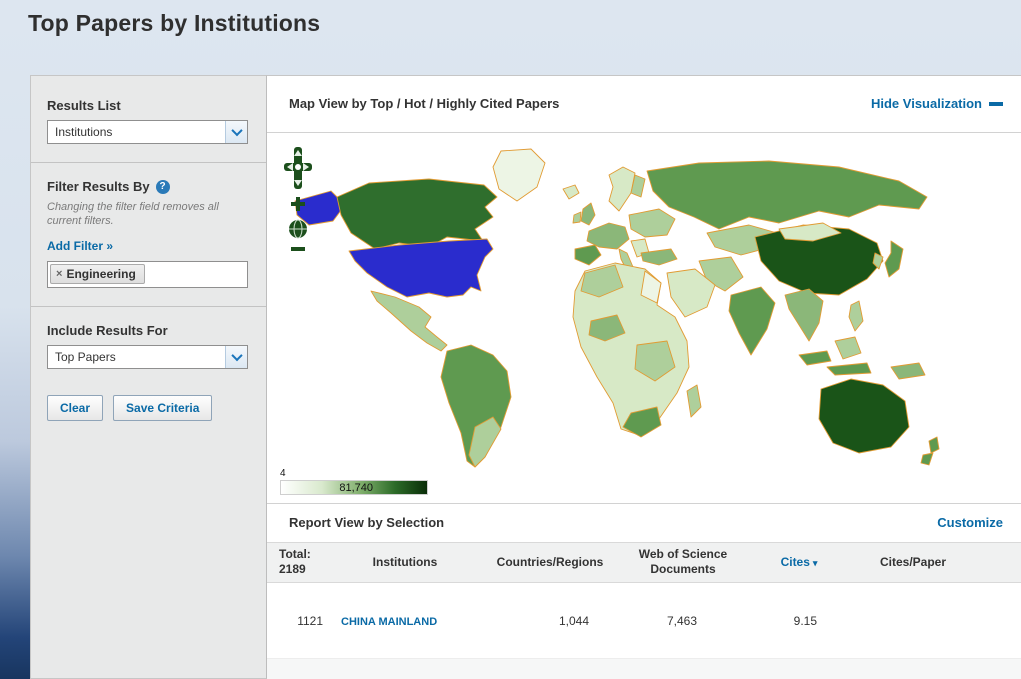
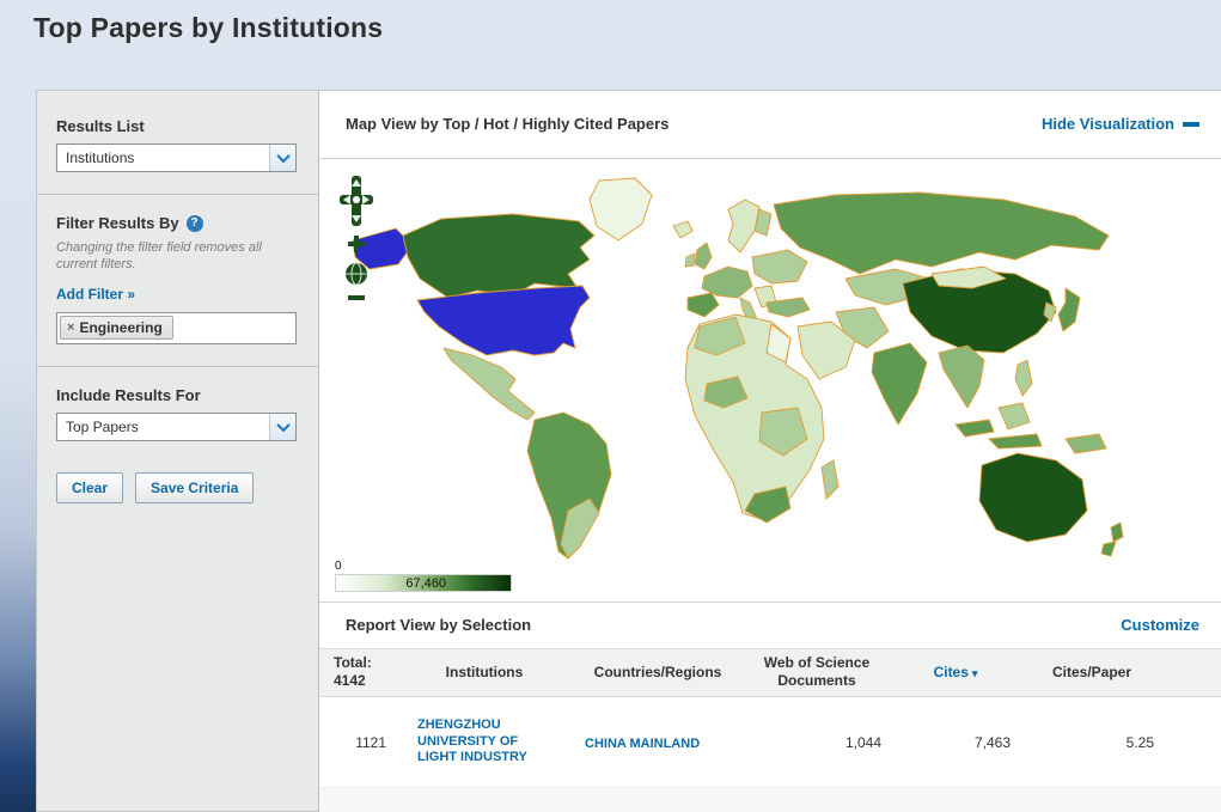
  Top Papers by Institutions
  Results List
  Institutions
  Filter Results By
  ?
  Changing the filter field removes all current filters.
  Add Filter »
  ×
  Engineering
  Include Results For
  Top Papers
  Clear
  Save Criteria
  Map View by Top / Hot / Highly Cited Papers
  Hide Visualization
- 4
+ 0
- 81,740
+ 67,460
  Report View by Selection
  Customize
  Total:
- 2189
+ 4142
  Institutions
  Countries/Regions
  Web of Science Documents
  Cites ▾
  Cites/Paper
  1121
+ ZHENGZHOU UNIVERSITY OF LIGHT INDUSTRY
  CHINA MAINLAND
  1,044
  7,463
- 9.15
+ 5.25
